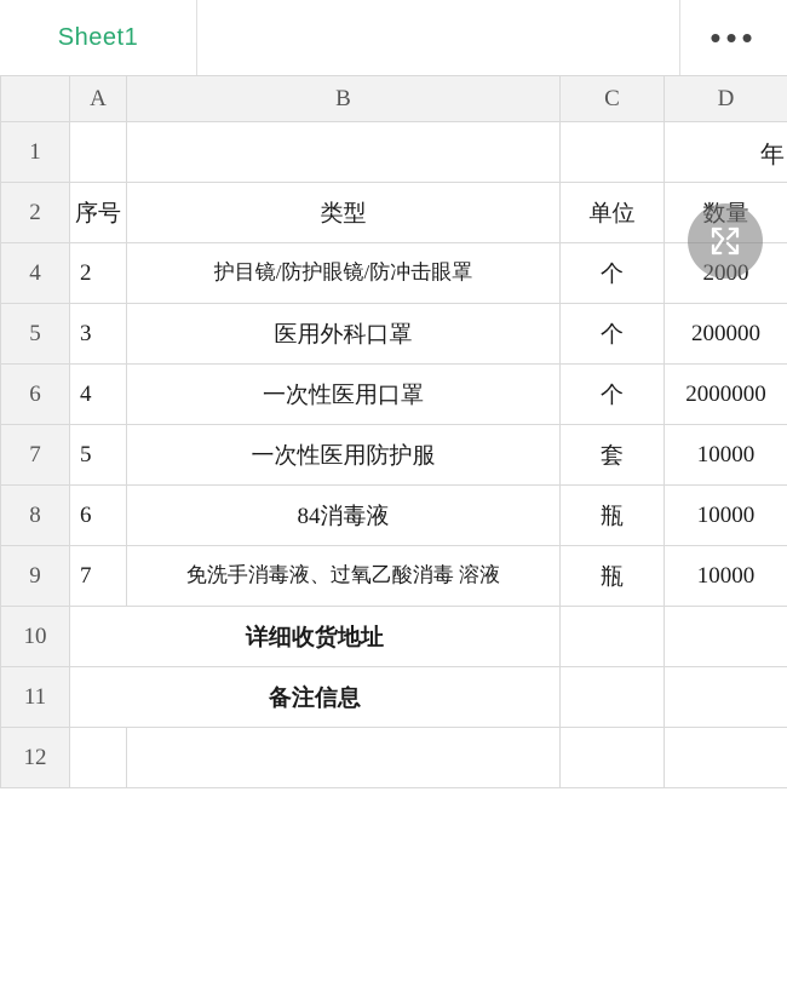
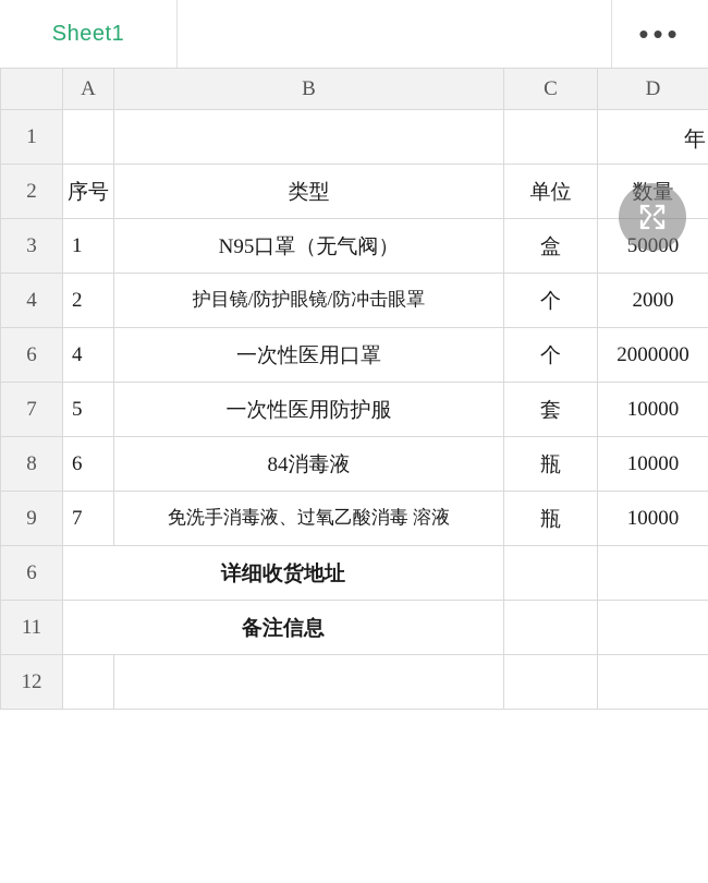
  Sheet1
  •••
  年
  	A	B	C	D
  1
  2	序号	类型	单位	数量
+ 3	1	N95口罩（无气阀）	盒	50000
  4	2	护目镜/防护眼镜/防冲击眼罩	个	2000
- 5	3	医用外科口罩	个	200000
  6	4	一次性医用口罩	个	2000000
  7	5	一次性医用防护服	套	10000
  8	6	84消毒液	瓶	10000
  9	7	免洗手消毒液、过氧乙酸消毒 溶液	瓶	10000
- 10	详细收货地址
+ 6	详细收货地址
  11	备注信息
  12
